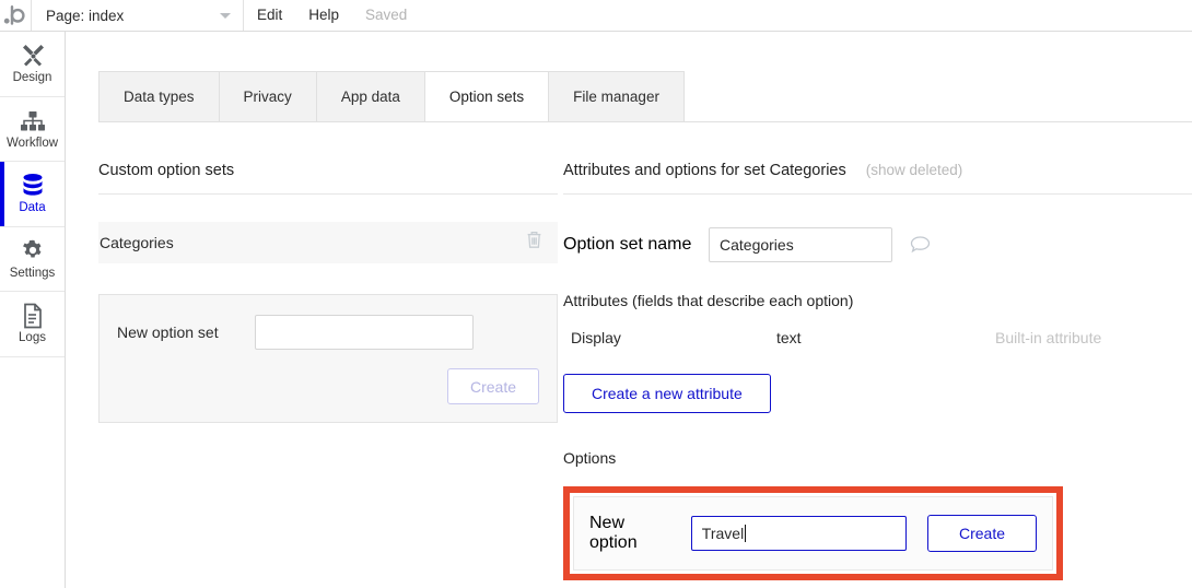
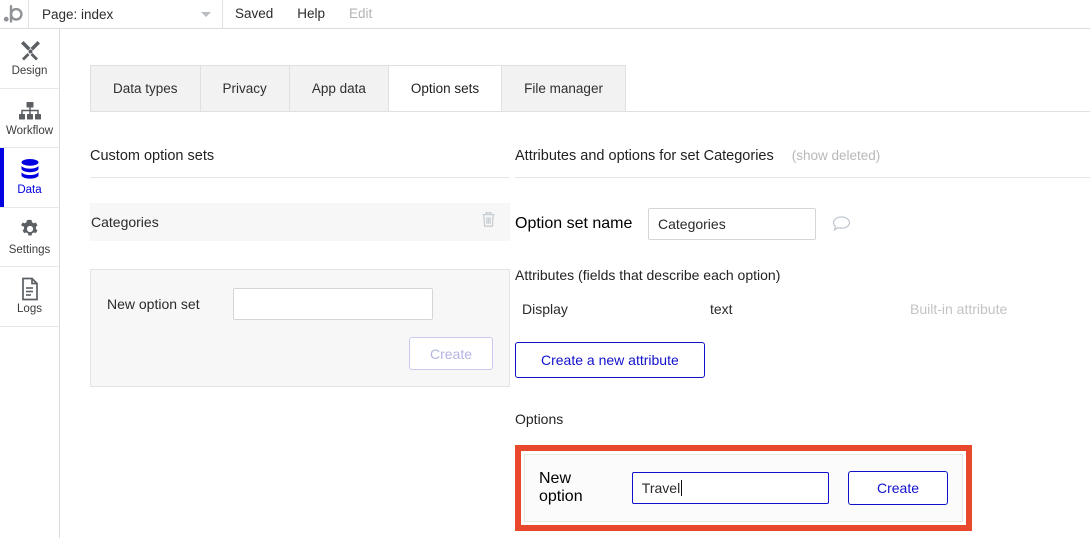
  Page: index
- Edit
+ Saved
  Help
- Saved
+ Edit
  Design
  Workflow
  Data
  Settings
  Logs
  Data types
  Privacy
  App data
  Option sets
  File manager
  Custom option sets
  Categories
  New option set
  Create
  Attributes and options for set Categories
  (show deleted)
  Option set name
  Categories
  Attributes (fields that describe each option)
  Display
  text
  Built-in attribute
  Create a new attribute
  Options
  New option
  Travel
  Create
